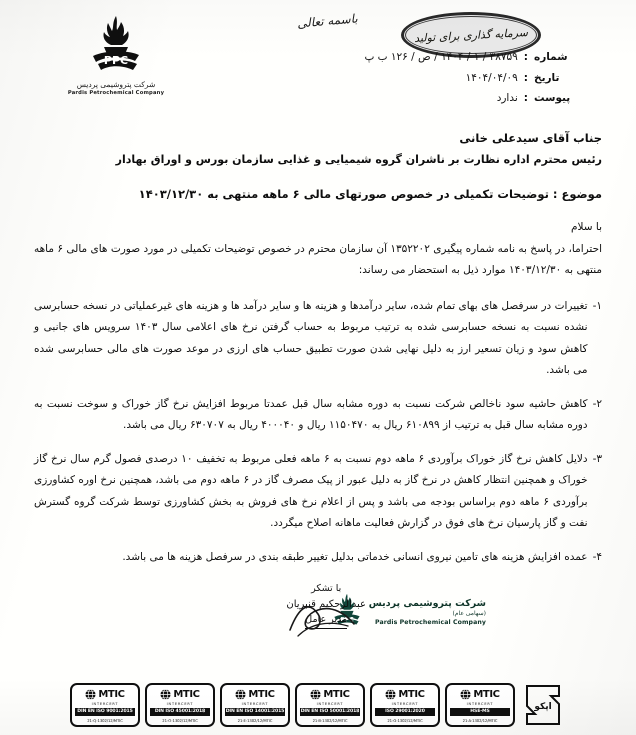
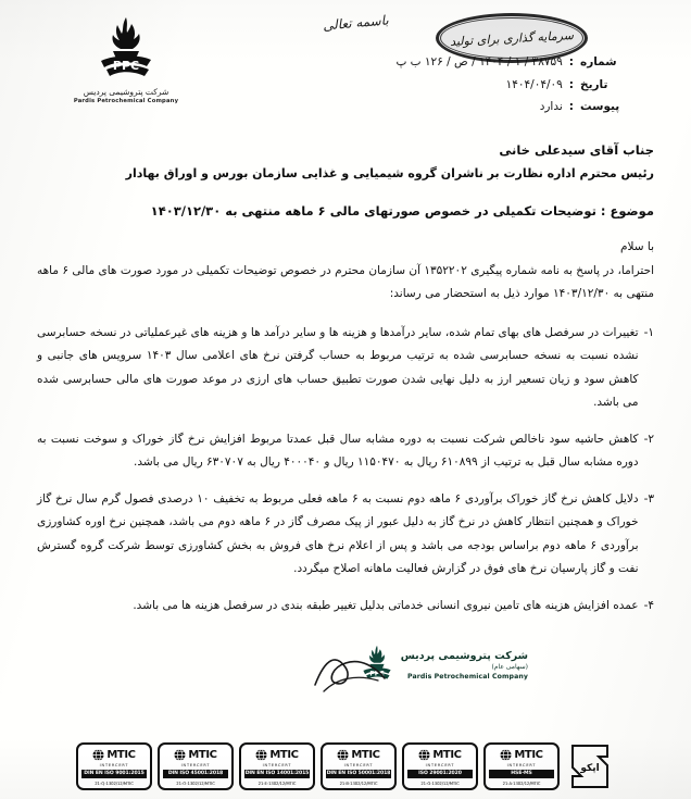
- با تشکر
- عبدالرحکیم قنبریان
- مدیر عامل
